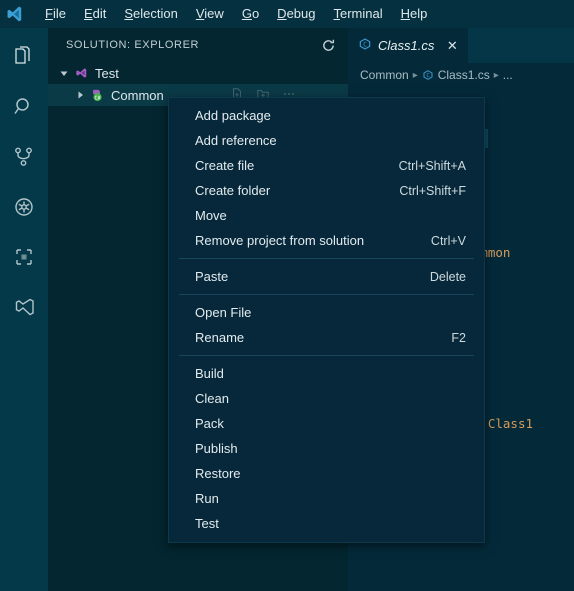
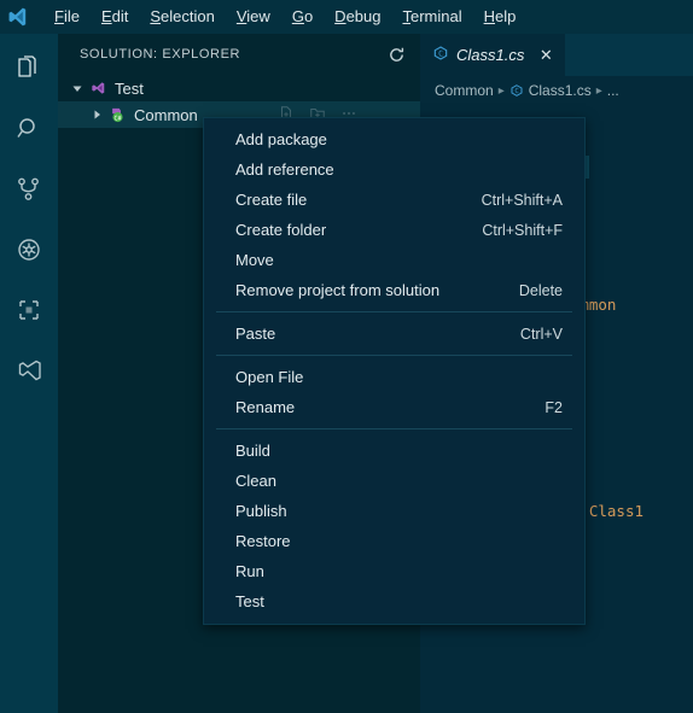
  File
  Edit
  Selection
  View
  Go
  Debug
  Terminal
  Help
  SOLUTION: EXPLORER
  Test
  Common
  C
  Class1.cs
  ✕
  Common
  ▸
  Class1.cs
  ▸
  ...
  Class1
  Add package
  Add reference
  Create file
  Ctrl+Shift+A
  Create folder
  Ctrl+Shift+F
  Move
  Remove project from solution
- Ctrl+V
+ Delete
  Paste
- Delete
+ Ctrl+V
  Open File
  Rename
  F2
  Build
  Clean
- Pack
  Publish
  Restore
  Run
  Test
